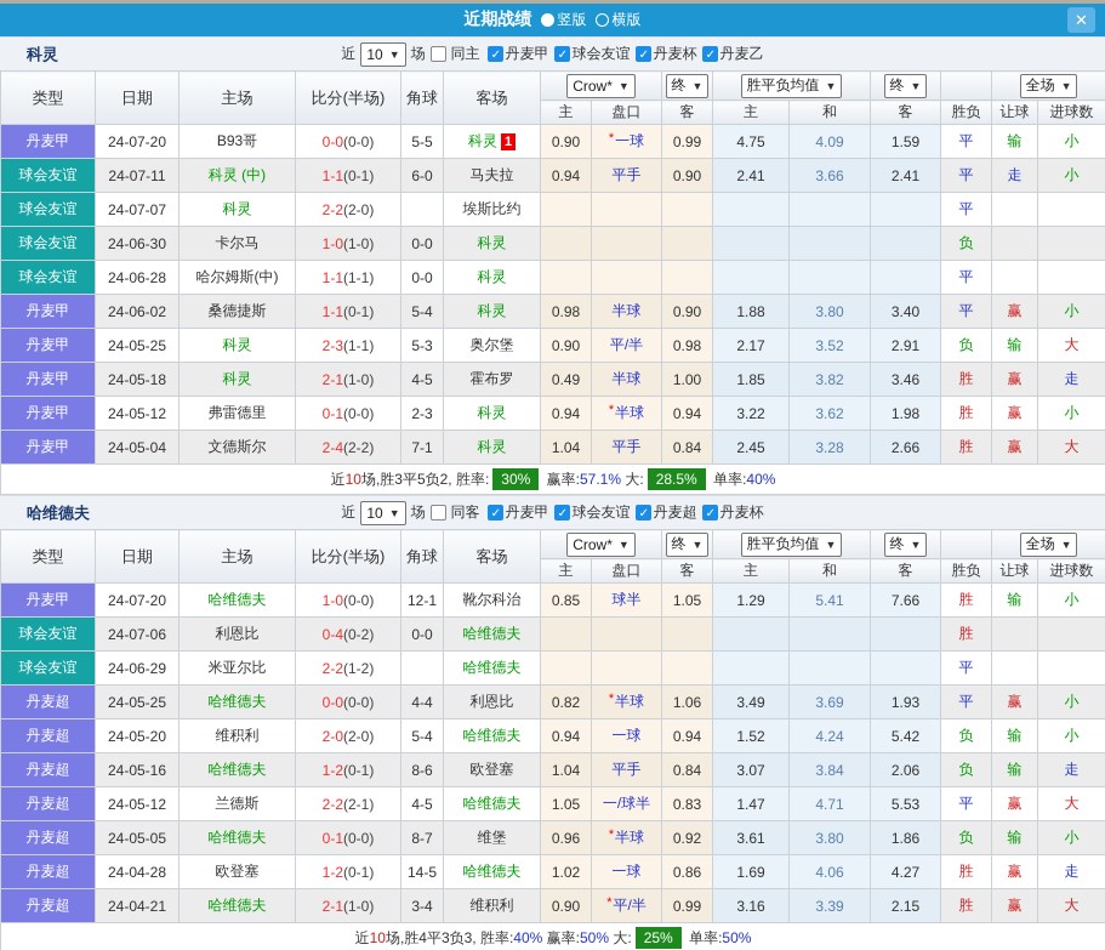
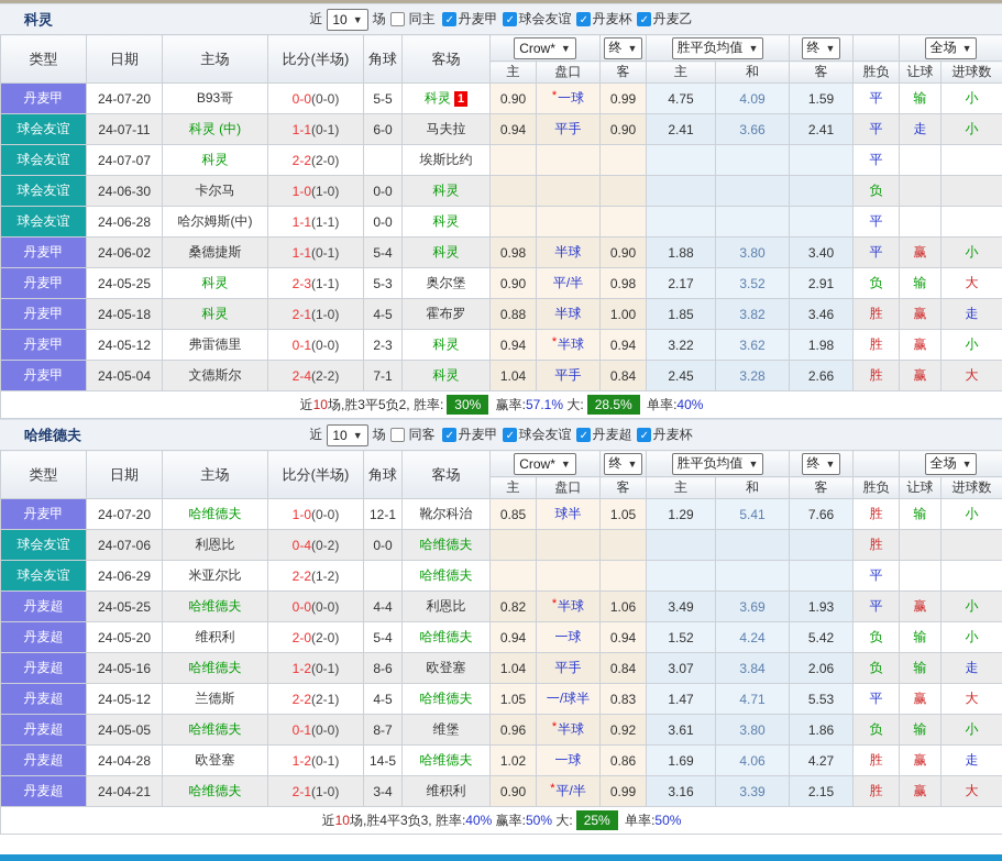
- 近期战绩
- 竖版
- 横版
- ✕
  科灵
  近
  10
  ▼
  场
  同主
  丹麦甲
  球会友谊
  丹麦杯
  丹麦乙
  类型	日期	主场	比分(半场)	角球	客场	Crow* ▼	终 ▼	胜平负均值 ▼	终 ▼		全场 ▼
  主	盘口	客	主	和	客	胜负	让球	进球数
  丹麦甲	24-07-20	B93哥	0-0(0-0)	5-5	科灵 1	0.90	*一球	0.99	4.75	4.09	1.59	平	输	小
  球会友谊	24-07-11	科灵 (中)	1-1(0-1)	6-0	马夫拉	0.94	平手	0.90	2.41	3.66	2.41	平	走	小
  球会友谊	24-07-07	科灵	2-2(2-0)		埃斯比约							平
  球会友谊	24-06-30	卡尔马	1-0(1-0)	0-0	科灵							负
  球会友谊	24-06-28	哈尔姆斯(中)	1-1(1-1)	0-0	科灵							平
  丹麦甲	24-06-02	桑德捷斯	1-1(0-1)	5-4	科灵	0.98	半球	0.90	1.88	3.80	3.40	平	赢	小
  丹麦甲	24-05-25	科灵	2-3(1-1)	5-3	奥尔堡	0.90	平/半	0.98	2.17	3.52	2.91	负	输	大
- 丹麦甲	24-05-18	科灵	2-1(1-0)	4-5	霍布罗	0.49	半球	1.00	1.85	3.82	3.46	胜	赢	走
+ 丹麦甲	24-05-18	科灵	2-1(1-0)	4-5	霍布罗	0.88	半球	1.00	1.85	3.82	3.46	胜	赢	走
  丹麦甲	24-05-12	弗雷德里	0-1(0-0)	2-3	科灵	0.94	*半球	0.94	3.22	3.62	1.98	胜	赢	小
  丹麦甲	24-05-04	文德斯尔	2-4(2-2)	7-1	科灵	1.04	平手	0.84	2.45	3.28	2.66	胜	赢	大
  近10场,胜3平5负2, 胜率: 30% 赢率:57.1% 大: 28.5% 单率:40%
  哈维德夫
  近
  10
  ▼
  场
  同客
  丹麦甲
  球会友谊
  丹麦超
  丹麦杯
  类型	日期	主场	比分(半场)	角球	客场	Crow* ▼	终 ▼	胜平负均值 ▼	终 ▼		全场 ▼
  主	盘口	客	主	和	客	胜负	让球	进球数
  丹麦甲	24-07-20	哈维德夫	1-0(0-0)	12-1	靴尔科治	0.85	球半	1.05	1.29	5.41	7.66	胜	输	小
  球会友谊	24-07-06	利恩比	0-4(0-2)	0-0	哈维德夫							胜
  球会友谊	24-06-29	米亚尔比	2-2(1-2)		哈维德夫							平
  丹麦超	24-05-25	哈维德夫	0-0(0-0)	4-4	利恩比	0.82	*半球	1.06	3.49	3.69	1.93	平	赢	小
  丹麦超	24-05-20	维积利	2-0(2-0)	5-4	哈维德夫	0.94	一球	0.94	1.52	4.24	5.42	负	输	小
  丹麦超	24-05-16	哈维德夫	1-2(0-1)	8-6	欧登塞	1.04	平手	0.84	3.07	3.84	2.06	负	输	走
  丹麦超	24-05-12	兰德斯	2-2(2-1)	4-5	哈维德夫	1.05	一/球半	0.83	1.47	4.71	5.53	平	赢	大
  丹麦超	24-05-05	哈维德夫	0-1(0-0)	8-7	维堡	0.96	*半球	0.92	3.61	3.80	1.86	负	输	小
  丹麦超	24-04-28	欧登塞	1-2(0-1)	14-5	哈维德夫	1.02	一球	0.86	1.69	4.06	4.27	胜	赢	走
  丹麦超	24-04-21	哈维德夫	2-1(1-0)	3-4	维积利	0.90	*平/半	0.99	3.16	3.39	2.15	胜	赢	大
  近10场,胜4平3负3, 胜率:40% 赢率:50% 大: 25% 单率:50%
